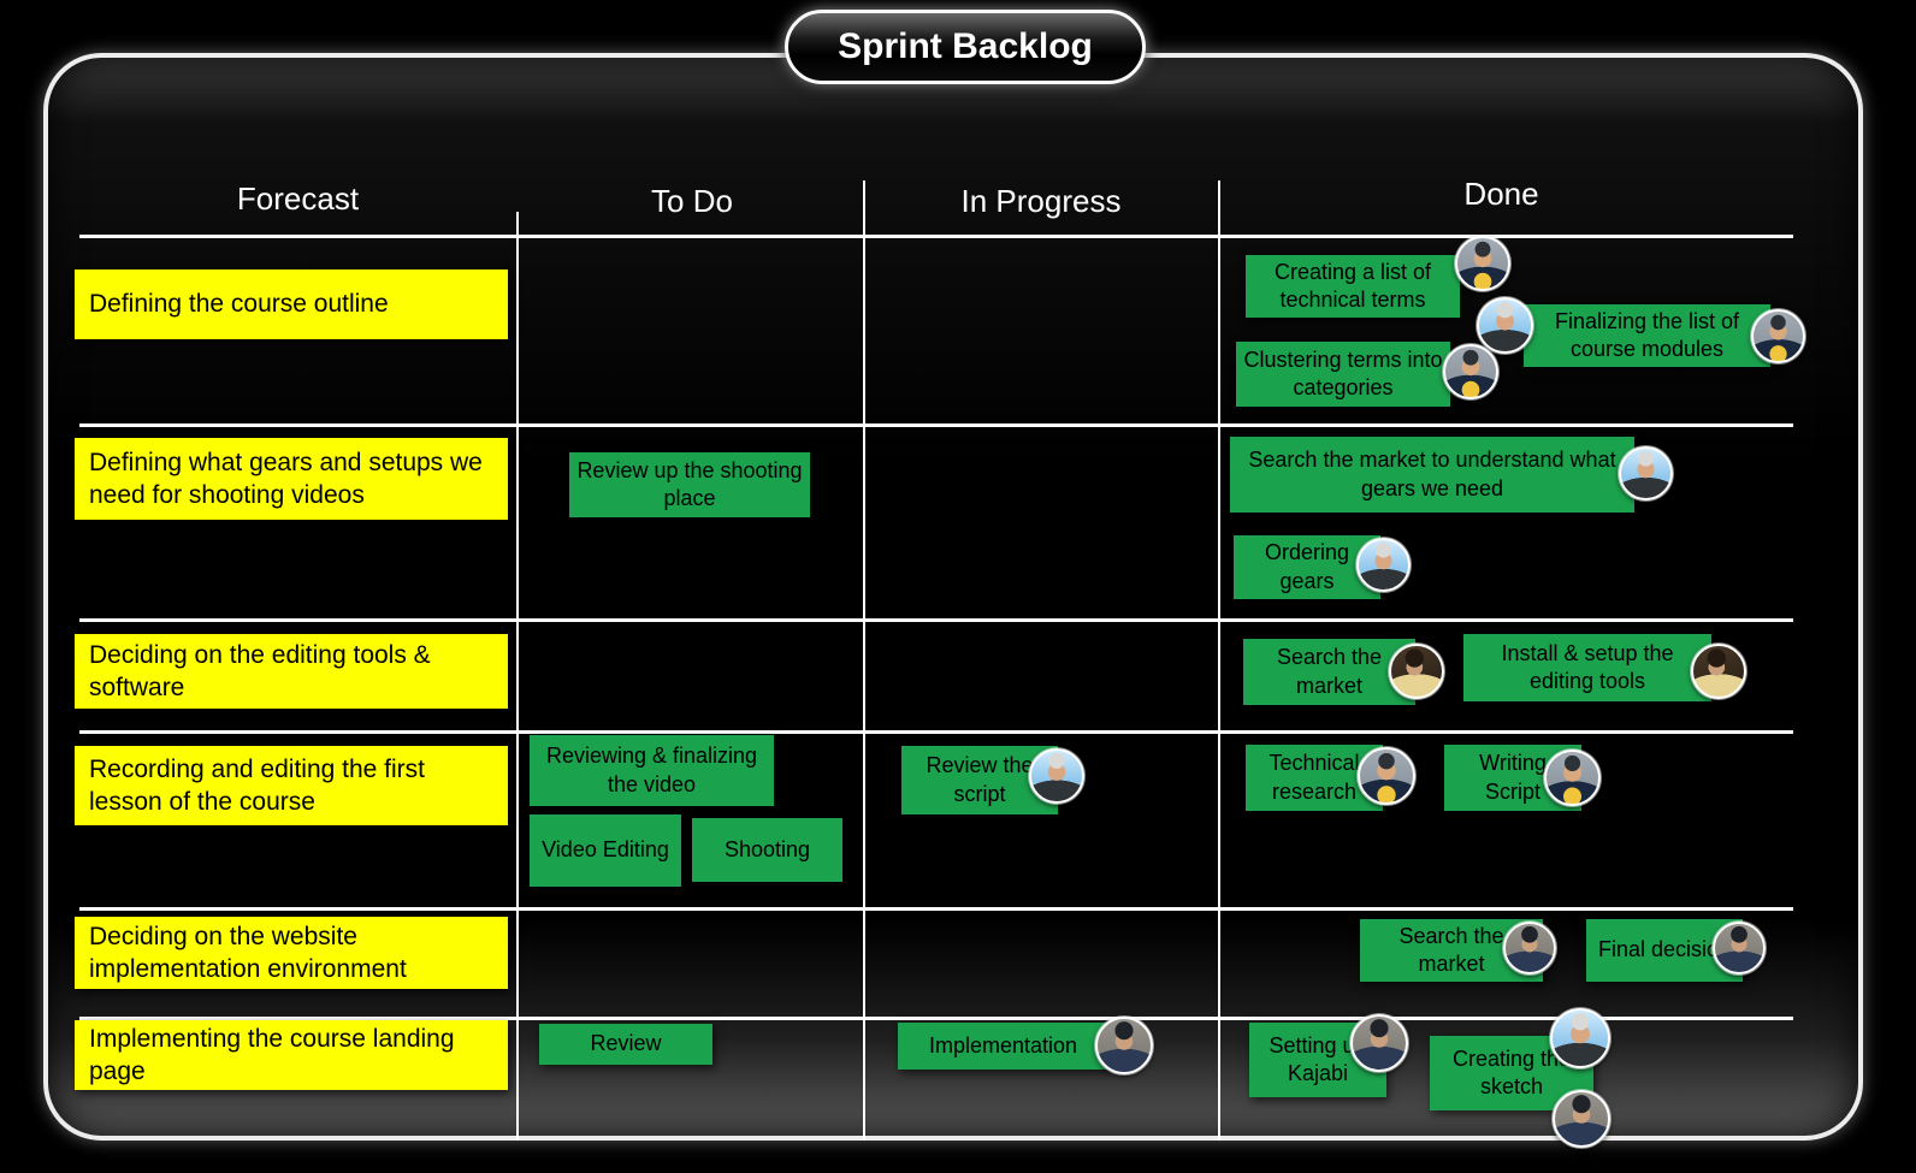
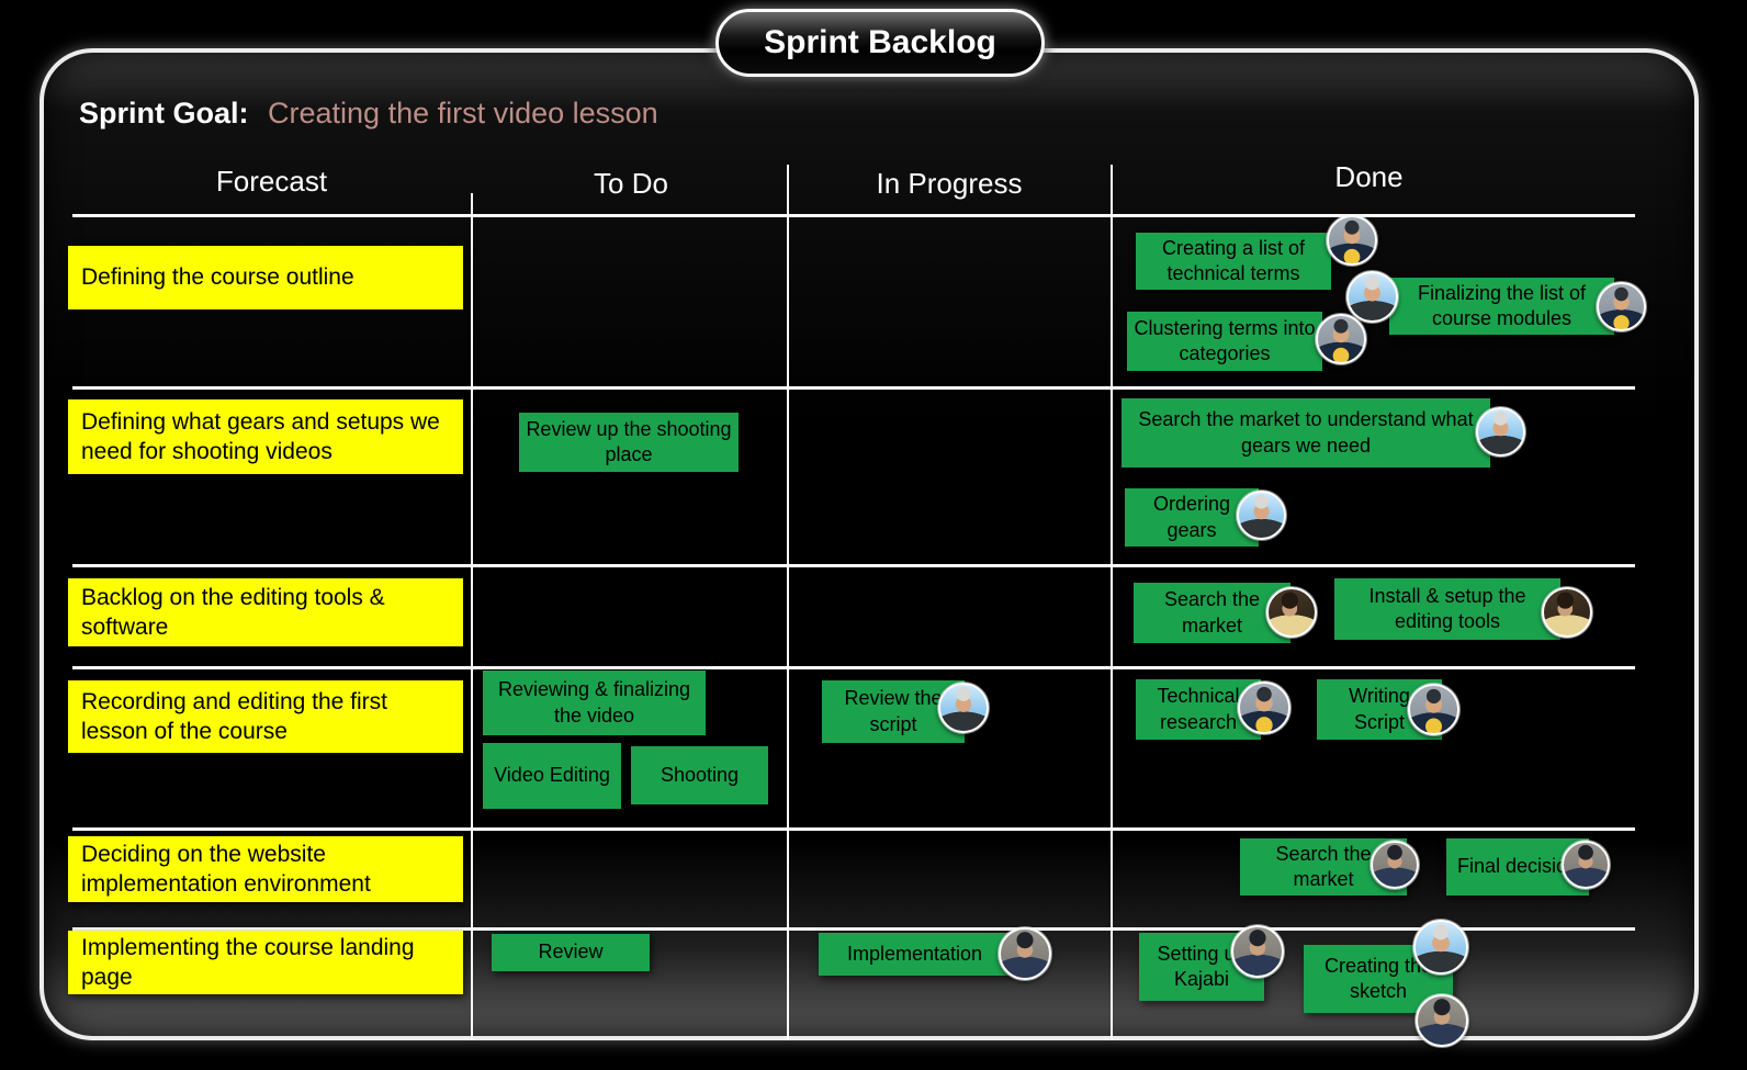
  Sprint Backlog
+ Sprint Goal: Creating the first video lesson
  Forecast
  To Do
  In Progress
  Done
  Defining the course outline
  Creating a list of technical terms
  Clustering terms into categories
  Finalizing the list of course modules
  Defining what gears and setups we need for shooting videos
  Review up the shooting place
  Search the market to understand what gears we need
  Ordering gears
- Deciding on the editing tools & software
+ Backlog on the editing tools & software
  Search the market
  Install & setup the editing tools
  Recording and editing the first lesson of the course
  Reviewing & finalizing the video
  Video Editing
  Shooting
  Review the script
  Technical research
  Writing Script
  Deciding on the website implementation environment
  Search the market
  Final decisi
  Implementing the course landing page
  Review
  Implementation
  Setting u Kajabi
  Creating th sketch
